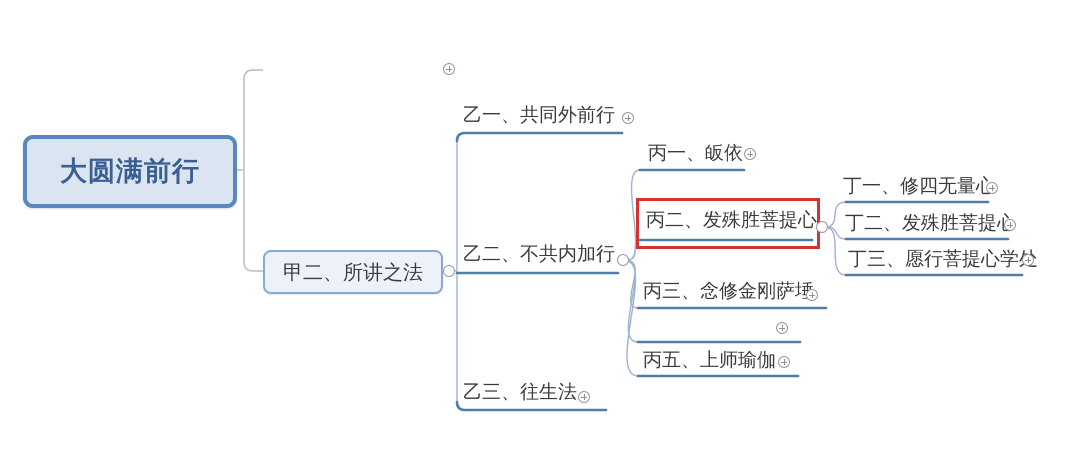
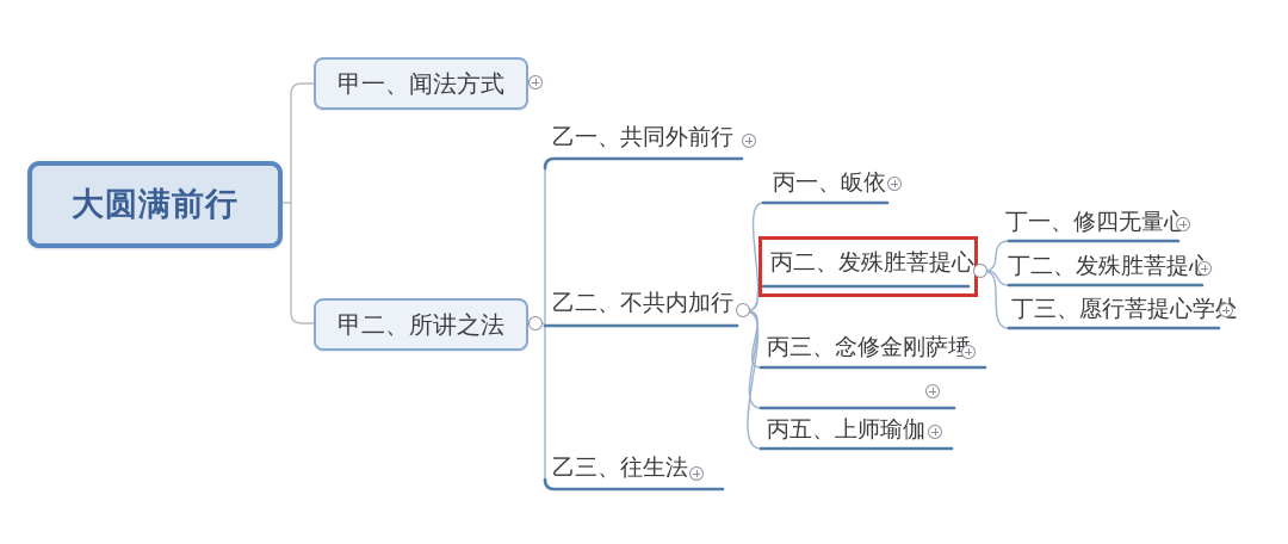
  大圆满前行
+ 甲一、闻法方式
  甲二、所讲之法
  乙一、共同外前行
  乙二、不共内加行
  乙三、往生法
  丙一、皈依
  丙二、发殊胜菩提心
  丙三、念修金刚萨埵
  丙五、上师瑜伽
  丁一、修四无量
  丁二、发殊胜菩提
  丁三、愿行菩提心学
